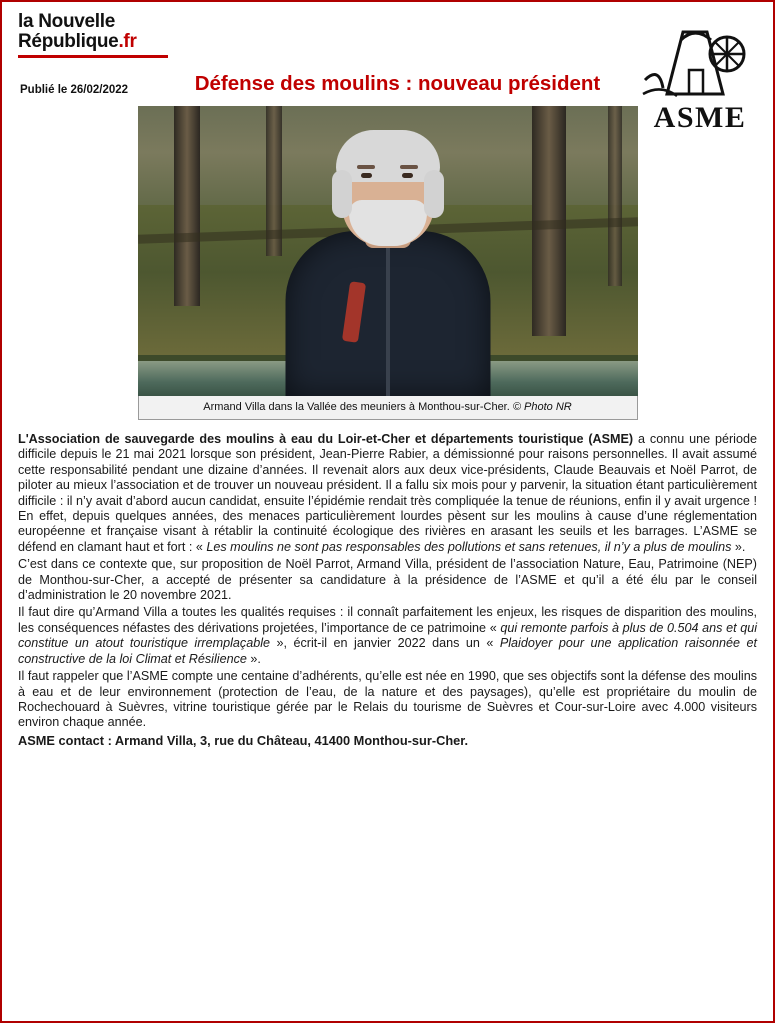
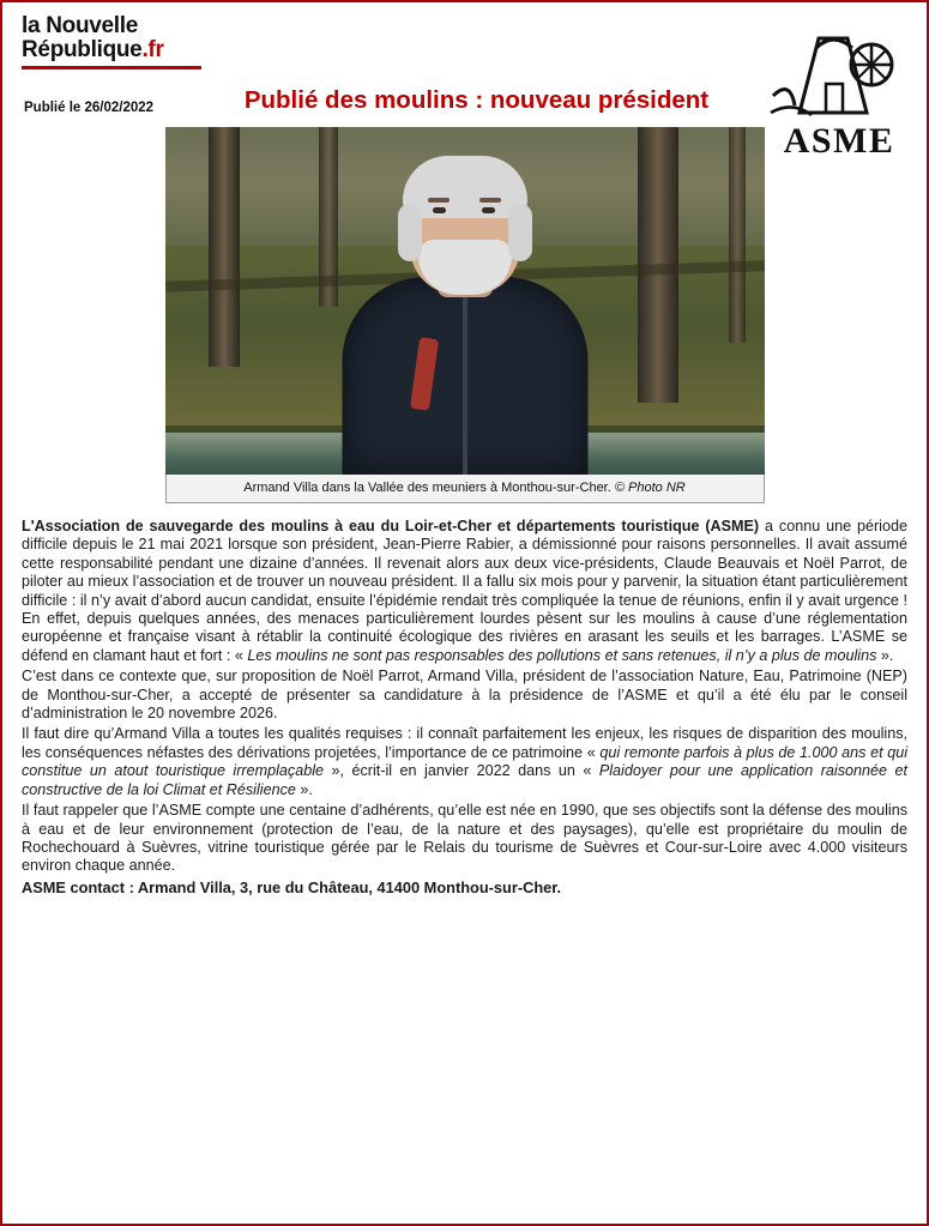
  la Nouvelle
  République.fr
  Publié le 26/02/2022
- Défense des moulins : nouveau président
+ Publié des moulins : nouveau président
  ASME
  Armand Villa dans la Vallée des meuniers à Monthou-sur-Cher. © Photo NR
  L'Association de sauvegarde des moulins à eau du Loir-et-Cher et départements touristique (ASME) a connu une période difficile depuis le 21 mai 2021 lorsque son président, Jean-Pierre Rabier, a démissionné pour raisons personnelles. Il avait assumé cette responsabilité pendant une dizaine d’années. Il revenait alors aux deux vice-présidents, Claude Beauvais et Noël Parrot, de piloter au mieux l’association et de trouver un nouveau président. Il a fallu six mois pour y parvenir, la situation étant particulièrement difficile : il n’y avait d’abord aucun candidat, ensuite l’épidémie rendait très compliquée la tenue de réunions, enfin il y avait urgence ! En effet, depuis quelques années, des menaces particulièrement lourdes pèsent sur les moulins à cause d’une réglementation européenne et française visant à rétablir la continuité écologique des rivières en arasant les seuils et les barrages. L’ASME se défend en clamant haut et fort : « Les moulins ne sont pas responsables des pollutions et sans retenues, il n’y a plus de moulins ».
- C’est dans ce contexte que, sur proposition de Noël Parrot, Armand Villa, président de l’association Nature, Eau, Patrimoine (NEP) de Monthou-sur-Cher, a accepté de présenter sa candidature à la présidence de l’ASME et qu’il a été élu par le conseil d’administration le 20 novembre 2021.
+ C’est dans ce contexte que, sur proposition de Noël Parrot, Armand Villa, président de l’association Nature, Eau, Patrimoine (NEP) de Monthou-sur-Cher, a accepté de présenter sa candidature à la présidence de l’ASME et qu’il a été élu par le conseil d’administration le 20 novembre 2026.
- Il faut dire qu’Armand Villa a toutes les qualités requises : il connaît parfaitement les enjeux, les risques de disparition des moulins, les conséquences néfastes des dérivations projetées, l’importance de ce patrimoine « qui remonte parfois à plus de 0.504 ans et qui constitue un atout touristique irremplaçable », écrit-il en janvier 2022 dans un « Plaidoyer pour une application raisonnée et constructive de la loi Climat et Résilience ».
+ Il faut dire qu’Armand Villa a toutes les qualités requises : il connaît parfaitement les enjeux, les risques de disparition des moulins, les conséquences néfastes des dérivations projetées, l’importance de ce patrimoine « qui remonte parfois à plus de 1.000 ans et qui constitue un atout touristique irremplaçable », écrit-il en janvier 2022 dans un « Plaidoyer pour une application raisonnée et constructive de la loi Climat et Résilience ».
  Il faut rappeler que l’ASME compte une centaine d’adhérents, qu’elle est née en 1990, que ses objectifs sont la défense des moulins à eau et de leur environnement (protection de l’eau, de la nature et des paysages), qu’elle est propriétaire du moulin de Rochechouard à Suèvres, vitrine touristique gérée par le Relais du tourisme de Suèvres et Cour-sur-Loire avec 4.000 visiteurs environ chaque année.
  ASME contact : Armand Villa, 3, rue du Château, 41400 Monthou-sur-Cher.
